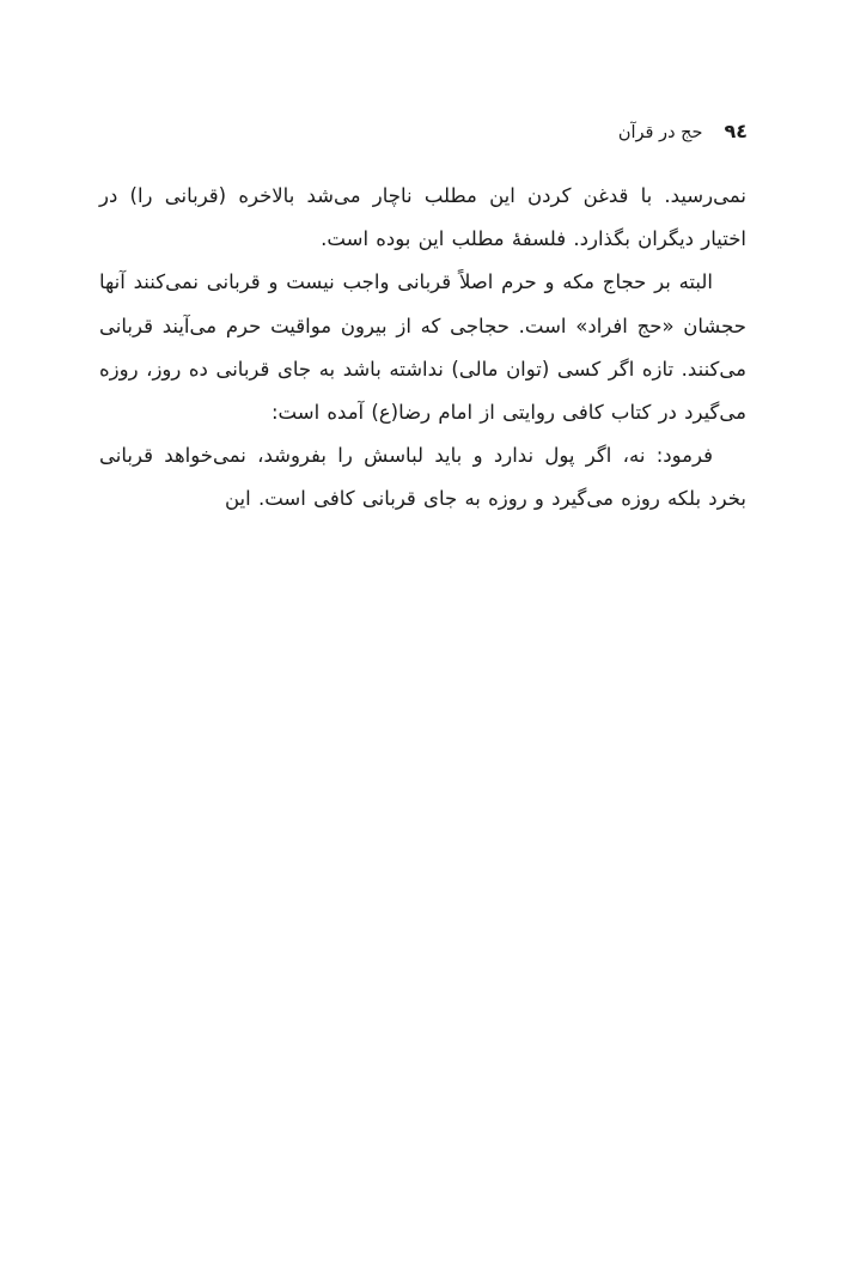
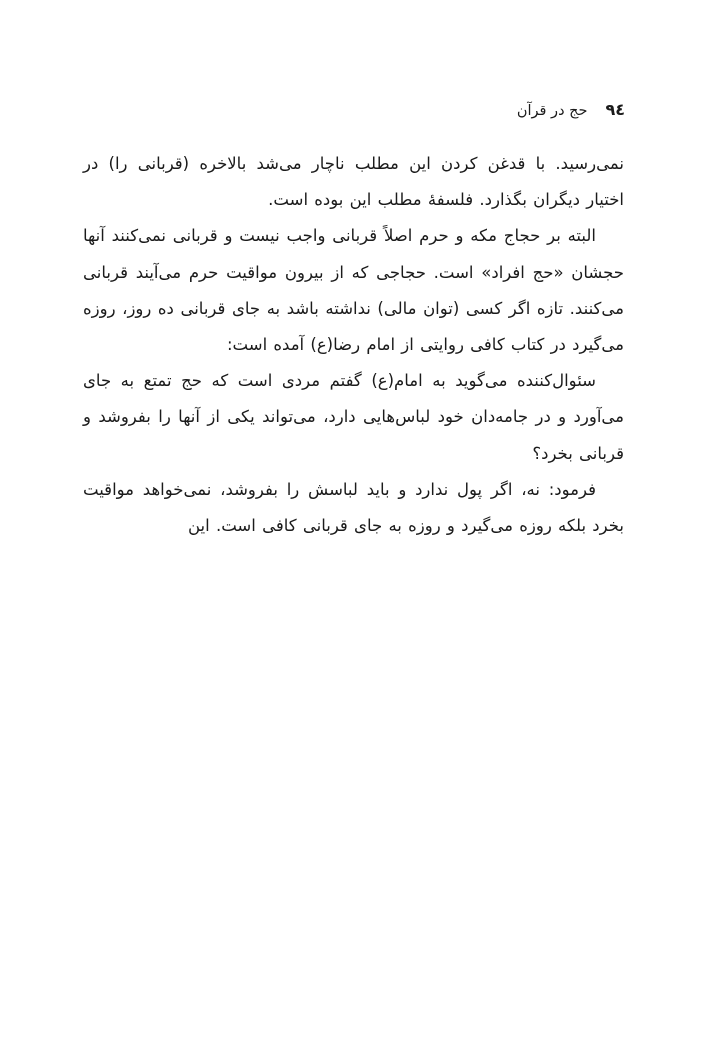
  ٩٤
  حج در قرآن
  نمی‌رسید. با قدغن کردن این مطلب ناچار می‌شد بالاخره (قربانی را) در اختیار دیگران بگذارد. فلسفهٔ مطلب این بوده است.
  البته بر حجاج مکه و حرم اصلاً قربانی واجب نیست و قربانی نمی‌کنند آنها حجشان «حج افراد» است. حجاجی که از بیرون مواقیت حرم می‌آیند قربانی می‌کنند. تازه اگر کسی (توان مالی) نداشته باشد به جای قربانی ده روز، روزه می‌گیرد در کتاب کافی روایتی از امام رضا(ع) آمده است:
+ سئوال‌کننده می‌گوید به امام(ع) گفتم مردی است که حج تمتع به جای می‌آورد و در جامه‌دان خود لباس‌هایی دارد، می‌تواند یکی از آنها را بفروشد و قربانی بخرد؟
- فرمود: نه، اگر پول ندارد و باید لباسش را بفروشد، نمی‌خواهد قربانی بخرد بلکه روزه می‌گیرد و روزه به جای قربانی کافی است. این
+ فرمود: نه، اگر پول ندارد و باید لباسش را بفروشد، نمی‌خواهد مواقیت بخرد بلکه روزه می‌گیرد و روزه به جای قربانی کافی است. این
